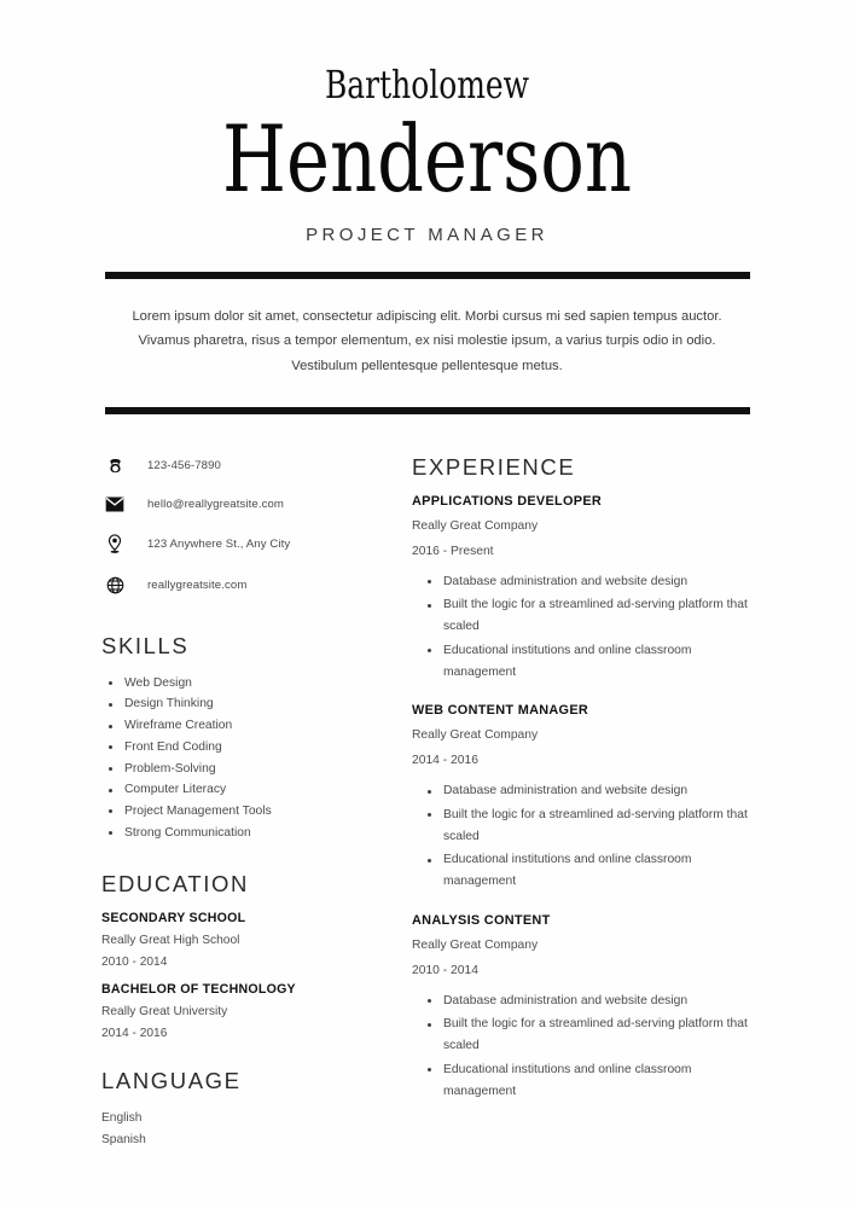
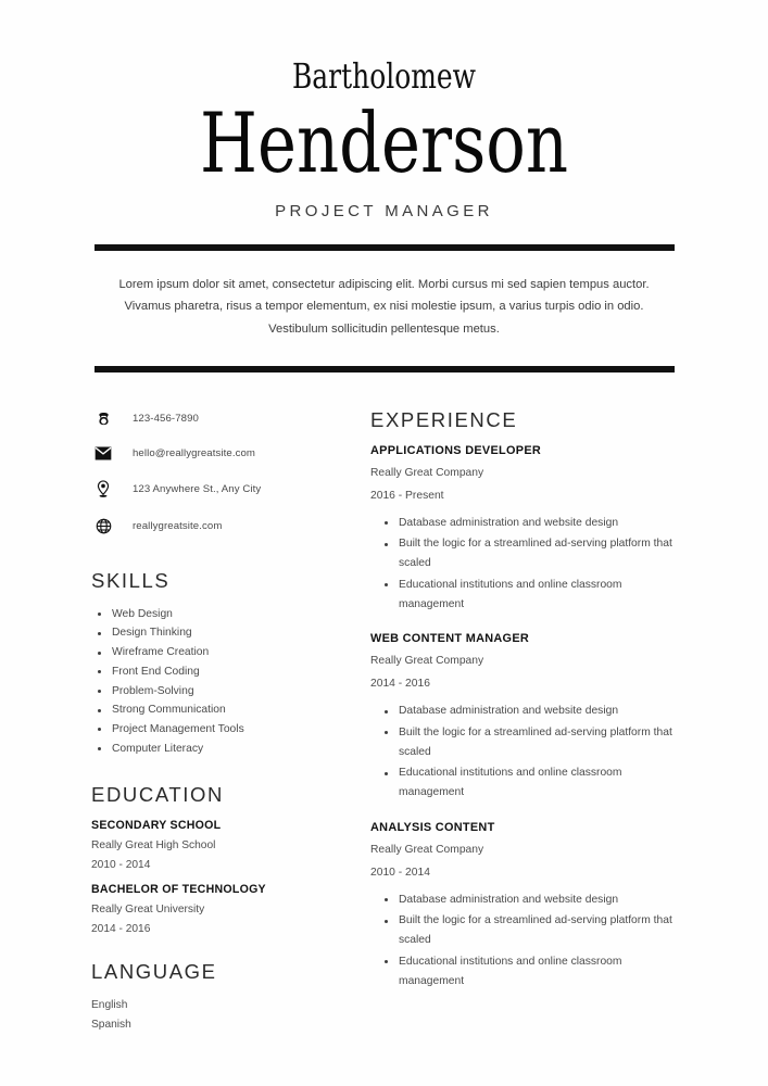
  Bartholomew
  Henderson
  PROJECT MANAGER
- Lorem ipsum dolor sit amet, consectetur adipiscing elit. Morbi cursus mi sed sapien tempus auctor. Vivamus pharetra, risus a tempor elementum, ex nisi molestie ipsum, a varius turpis odio in odio. Vestibulum pellentesque pellentesque metus.
+ Lorem ipsum dolor sit amet, consectetur adipiscing elit. Morbi cursus mi sed sapien tempus auctor. Vivamus pharetra, risus a tempor elementum, ex nisi molestie ipsum, a varius turpis odio in odio. Vestibulum sollicitudin pellentesque metus.
  123-456-7890
  hello@reallygreatsite.com
  123 Anywhere St., Any City
  reallygreatsite.com
  SKILLS
  Web Design
  Design Thinking
  Wireframe Creation
  Front End Coding
  Problem-Solving
- Computer Literacy
+ Strong Communication
  Project Management Tools
- Strong Communication
+ Computer Literacy
  EDUCATION
  SECONDARY SCHOOL
  Really Great High School
  2010 - 2014
  BACHELOR OF TECHNOLOGY
  Really Great University
  2014 - 2016
  LANGUAGE
  English
  Spanish
  EXPERIENCE
  APPLICATIONS DEVELOPER
  Really Great Company
  2016 - Present
  Database administration and website design
  Built the logic for a streamlined ad-serving platform that scaled
  Educational institutions and online classroom management
  WEB CONTENT MANAGER
  Really Great Company
  2014 - 2016
  Database administration and website design
  Built the logic for a streamlined ad-serving platform that scaled
  Educational institutions and online classroom management
  ANALYSIS CONTENT
  Really Great Company
  2010 - 2014
  Database administration and website design
  Built the logic for a streamlined ad-serving platform that scaled
  Educational institutions and online classroom management
